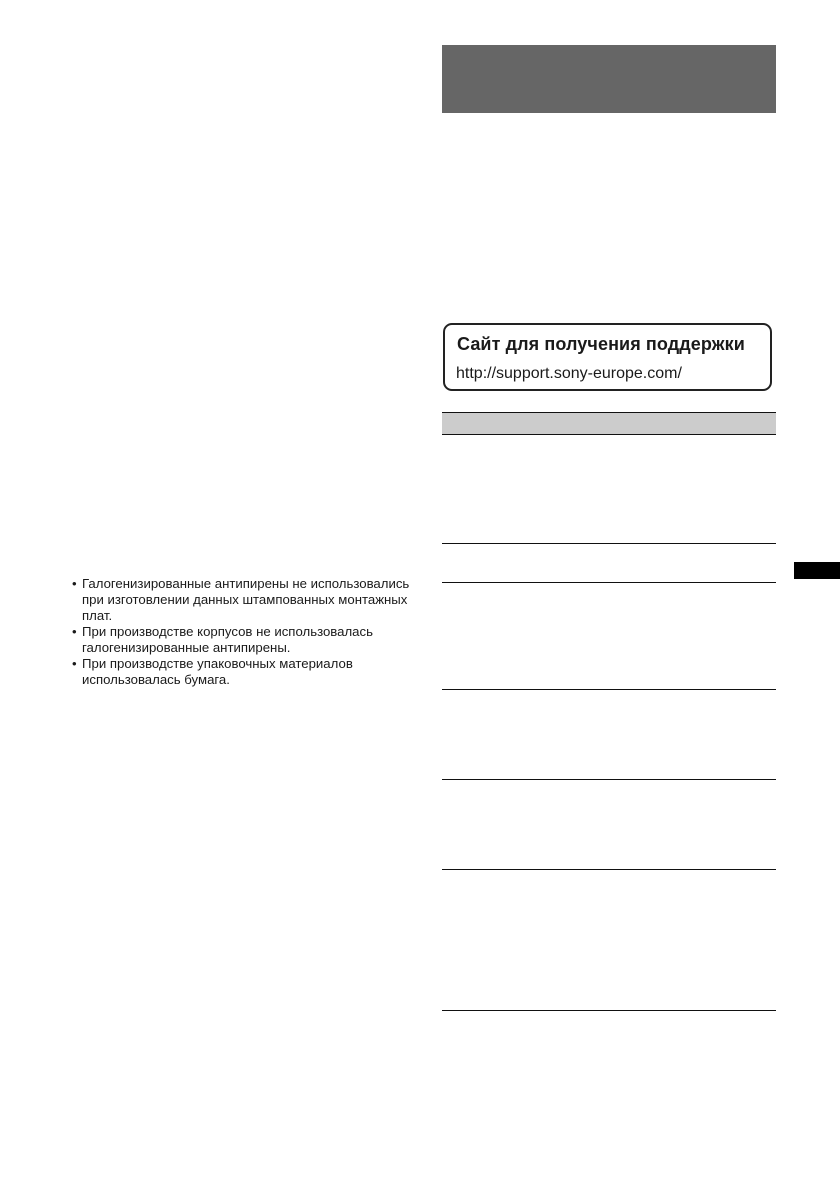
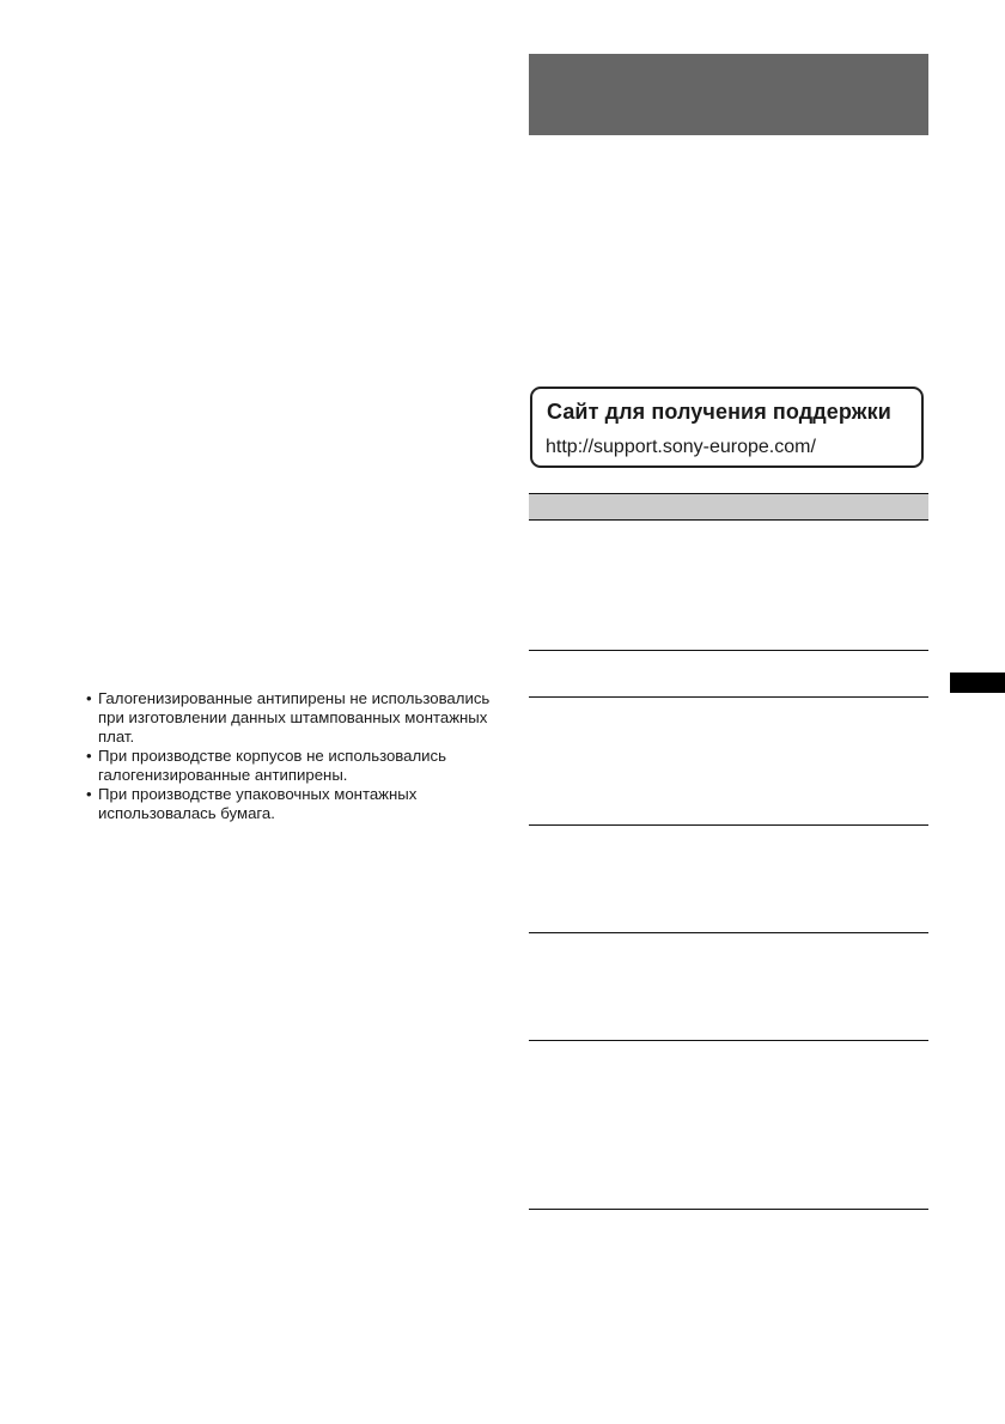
  •
  Галогенизированные антипирены не использовались при изготовлении данных штампованных монтажных плат.
  •
- При производстве корпусов не использовалась галогенизированные антипирены.
+ При производстве корпусов не использовались галогенизированные антипирены.
  •
- При производстве упаковочных материалов использовалась бумага.
+ При производстве упаковочных монтажных использовалась бумага.
  Сайт для получения поддержки
  http://support.sony-europe.com/
